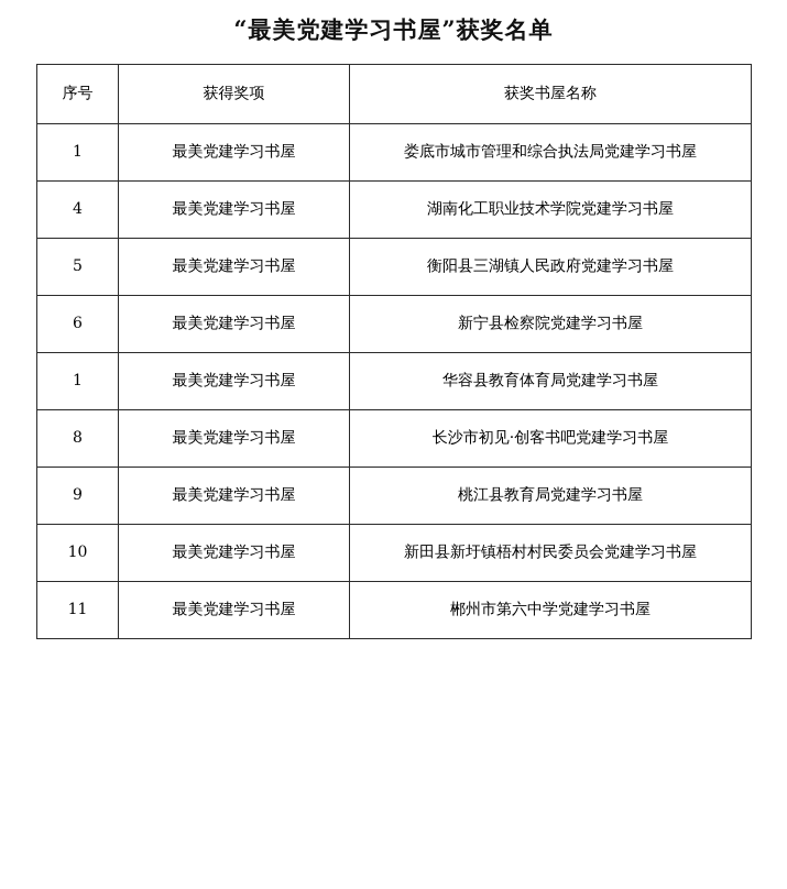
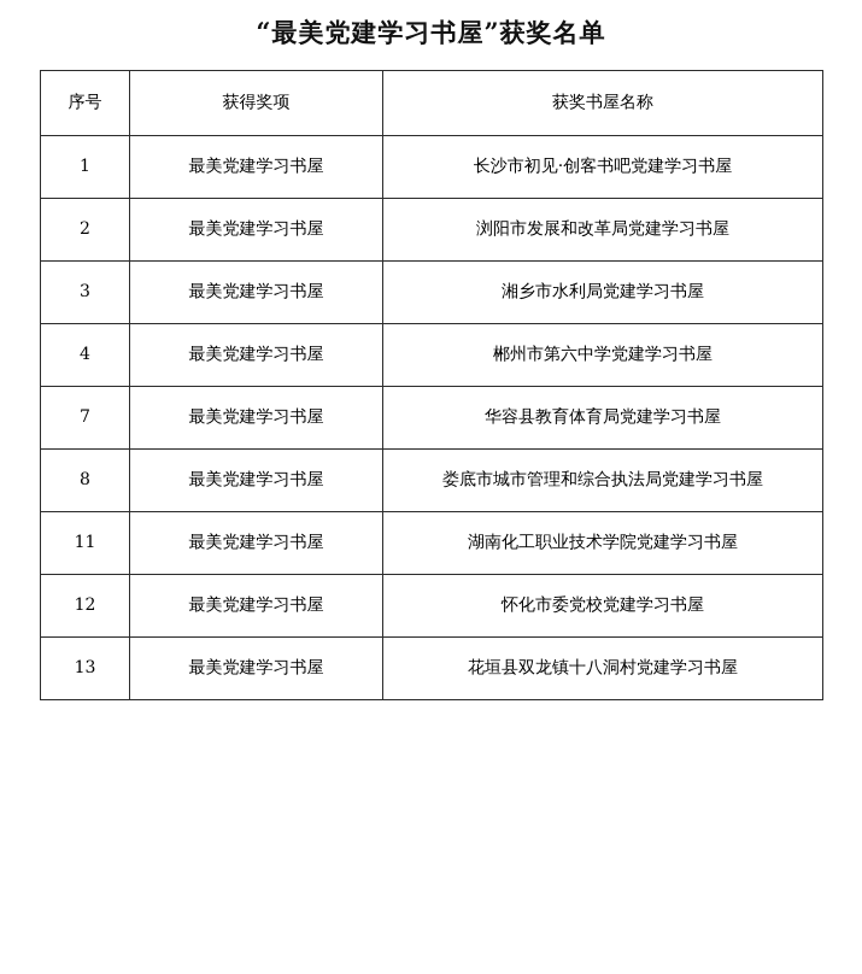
  “最美党建学习书屋”获奖名单
  序号	获得奖项	获奖书屋名称
- 1	最美党建学习书屋	娄底市城市管理和综合执法局党建学习书屋
+ 1	最美党建学习书屋	长沙市初见·创客书吧党建学习书屋
+ 2	最美党建学习书屋	浏阳市发展和改革局党建学习书屋
+ 3	最美党建学习书屋	湘乡市水利局党建学习书屋
- 4	最美党建学习书屋	湖南化工职业技术学院党建学习书屋
+ 4	最美党建学习书屋	郴州市第六中学党建学习书屋
- 5	最美党建学习书屋	衡阳县三湖镇人民政府党建学习书屋
- 6	最美党建学习书屋	新宁县检察院党建学习书屋
- 1	最美党建学习书屋	华容县教育体育局党建学习书屋
+ 7	最美党建学习书屋	华容县教育体育局党建学习书屋
- 8	最美党建学习书屋	长沙市初见·创客书吧党建学习书屋
+ 8	最美党建学习书屋	娄底市城市管理和综合执法局党建学习书屋
- 9	最美党建学习书屋	桃江县教育局党建学习书屋
- 10	最美党建学习书屋	新田县新圩镇梧村村民委员会党建学习书屋
- 11	最美党建学习书屋	郴州市第六中学党建学习书屋
+ 11	最美党建学习书屋	湖南化工职业技术学院党建学习书屋
+ 12	最美党建学习书屋	怀化市委党校党建学习书屋
+ 13	最美党建学习书屋	花垣县双龙镇十八洞村党建学习书屋
